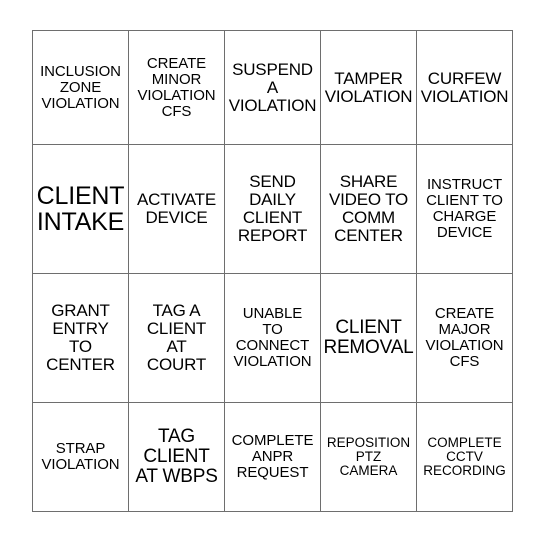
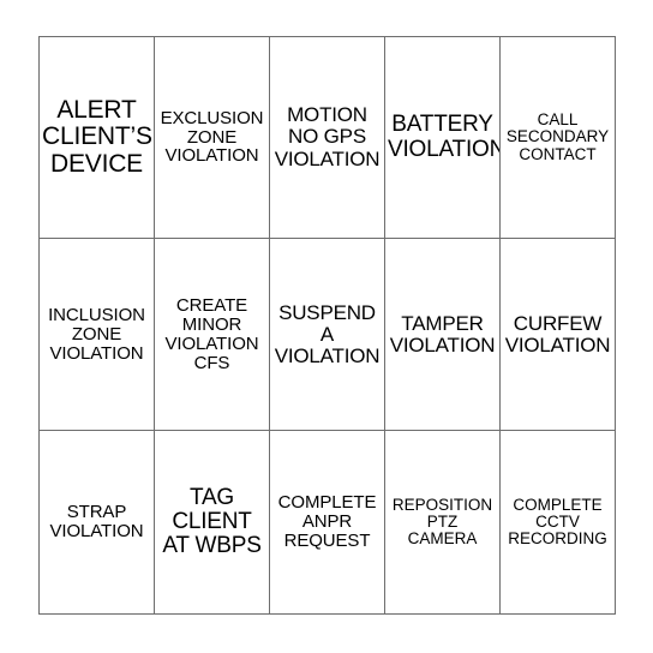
+ ALERT CLIENT’S DEVICE	EXCLUSION ZONE VIOLATION	MOTION NO GPS VIOLATION	BATTERY VIOLATION	CALL SECONDARY CONTACT
  INCLUSION ZONE VIOLATION	CREATE MINOR VIOLATION CFS	SUSPEND A VIOLATION	TAMPER VIOLATION	CURFEW VIOLATION
- CLIENT INTAKE	ACTIVATE DEVICE	SEND DAILY CLIENT REPORT	SHARE VIDEO TO COMM CENTER	INSTRUCT CLIENT TO CHARGE DEVICE
- GRANT ENTRY TO CENTER	TAG A CLIENT AT COURT	UNABLE TO CONNECT VIOLATION	CLIENT REMOVAL	CREATE MAJOR VIOLATION CFS
  STRAP VIOLATION	TAG CLIENT AT WBPS	COMPLETE ANPR REQUEST	REPOSITION PTZ CAMERA	COMPLETE CCTV RECORDING
